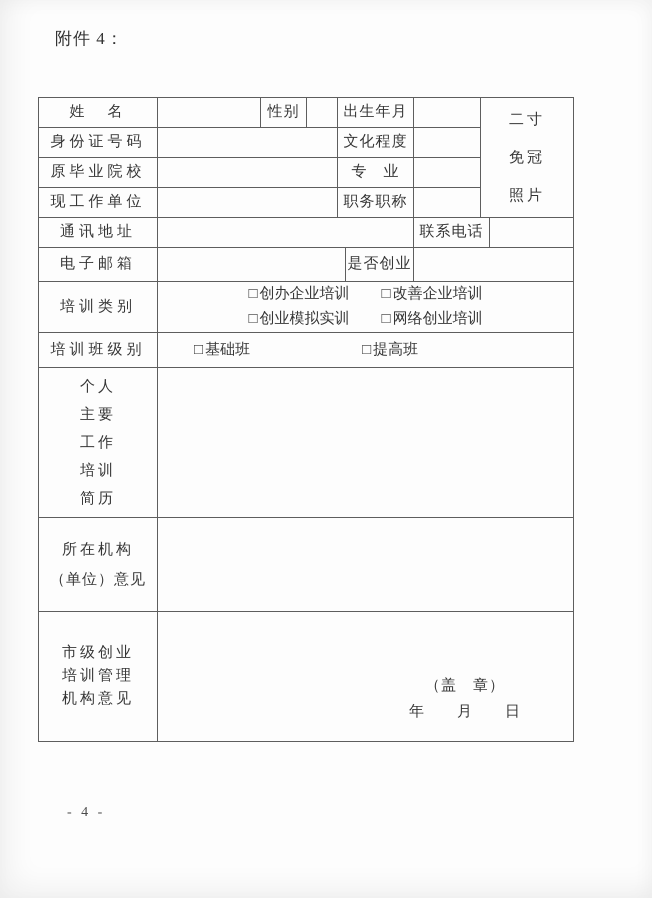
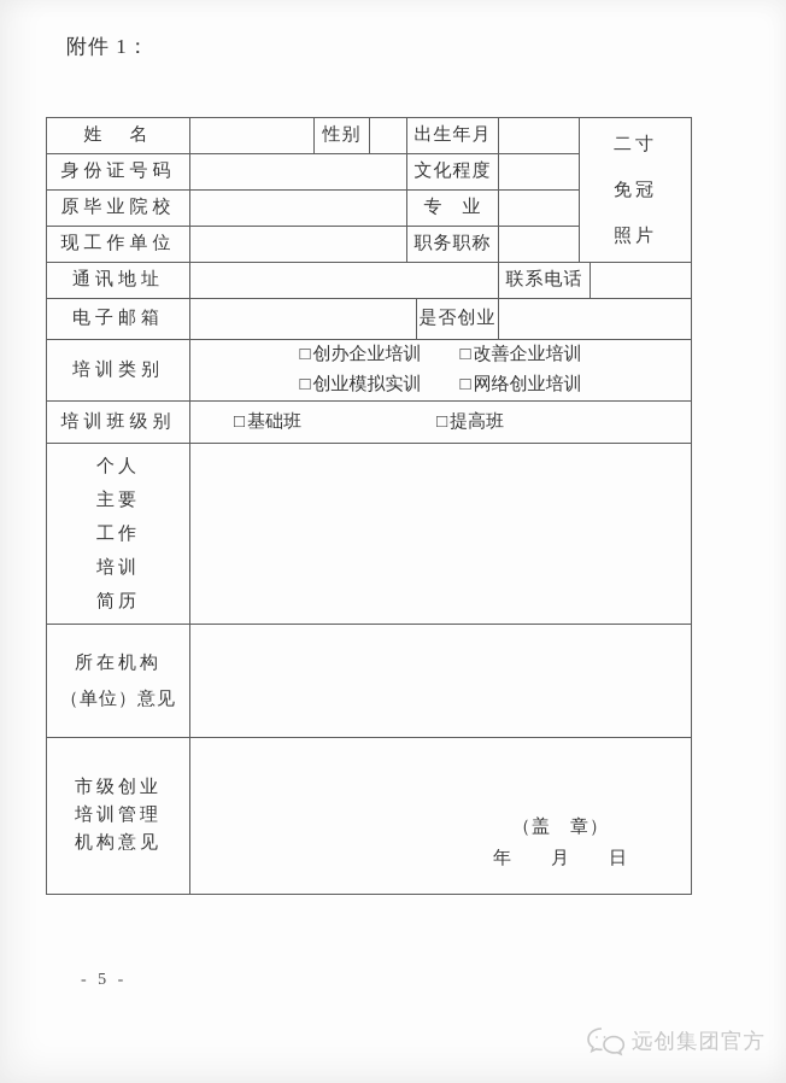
- 附件 4：
+ 附件 1：
  姓 名		性别		出生年月		二寸 免冠 照片
  身份证号码		文化程度
  原毕业院校		专 业
  现工作单位		职务职称
  通讯地址		联系电话
  电子邮箱		是否创业
  培训类别	□ 创办企业培训 □ 改善企业培训 □ 创业模拟实训 □ 网络创业培训
  培训班级别	□ 基础班 □ 提高班
  个人 主要 工作 培训 简历
  所在机构 （单位）意见
  市级创业 培训管理 机构意见	（盖 章） 年 月 日
- - 4 -
+ - 5 -
+ 远创集团官方
